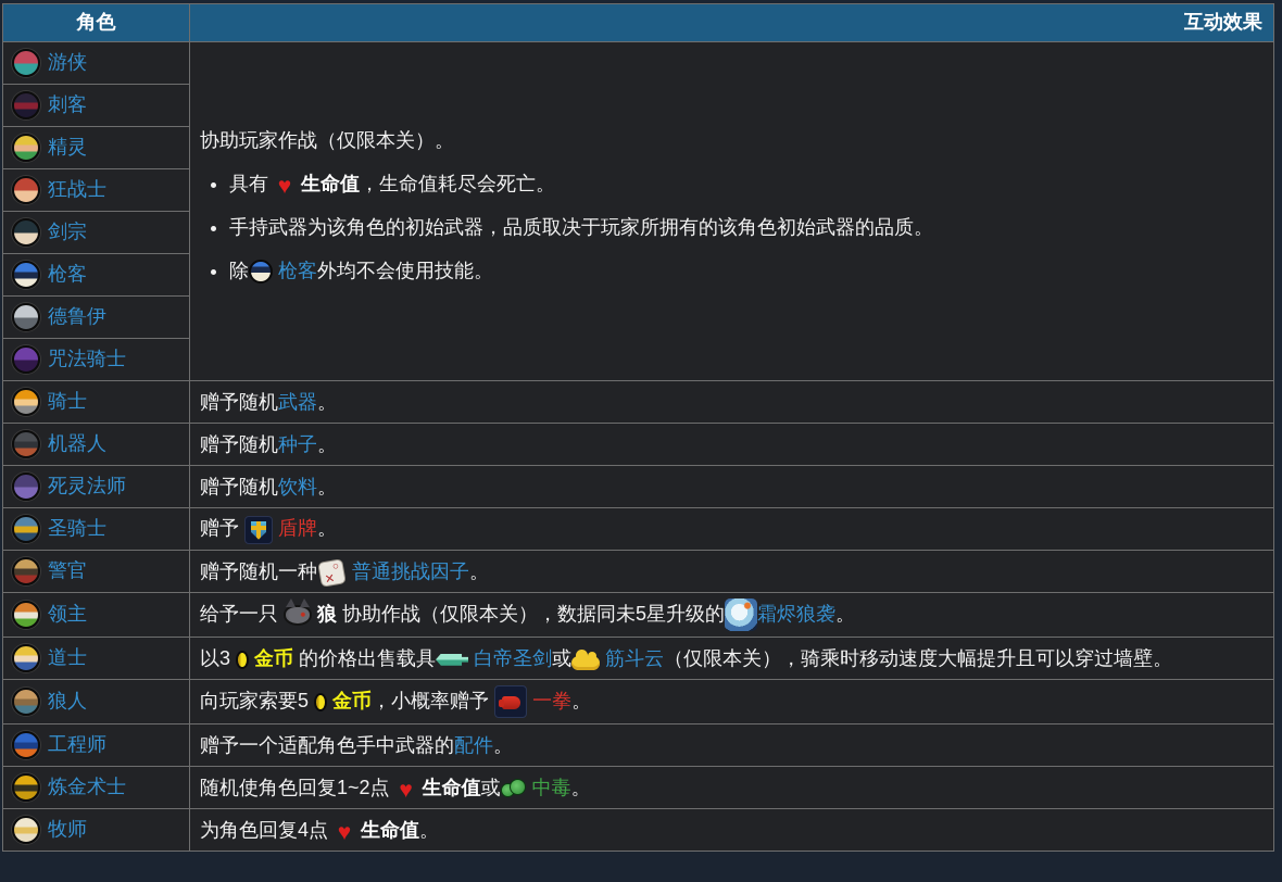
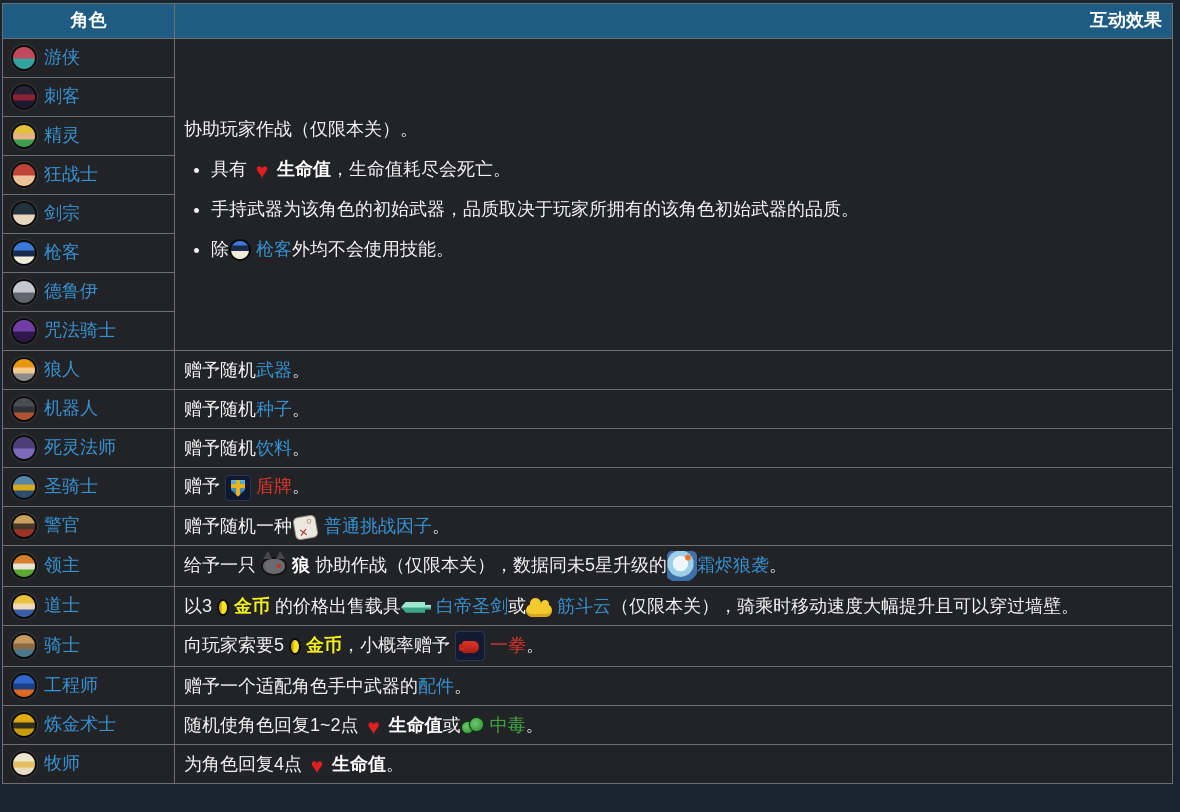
  角色	互动效果
  游侠	协助玩家作战（仅限本关）。具有 生命值，生命值耗尽会死亡。手持武器为该角色的初始武器，品质取决于玩家所拥有的该角色初始武器的品质。除 枪客外均不会使用技能。
  刺客
  精灵
  狂战士
  剑宗
  枪客
  德鲁伊
  咒法骑士
- 骑士	赠予随机武器。
+ 狼人	赠予随机武器。
  机器人	赠予随机种子。
  死灵法师	赠予随机饮料。
  圣骑士	赠予 盾牌。
  警官	赠予随机一种 普通挑战因子。
  领主	给予一只 狼 协助作战（仅限本关），数据同未5星升级的 霜烬狼袭。
  道士	以3 金币 的价格出售载具 白帝圣剑或 筋斗云（仅限本关），骑乘时移动速度大幅提升且可以穿过墙壁。
- 狼人	向玩家索要5 金币，小概率赠予 一拳。
+ 骑士	向玩家索要5 金币，小概率赠予 一拳。
  工程师	赠予一个适配角色手中武器的配件。
  炼金术士	随机使角色回复1~2点 生命值或 中毒。
  牧师	为角色回复4点 生命值。
